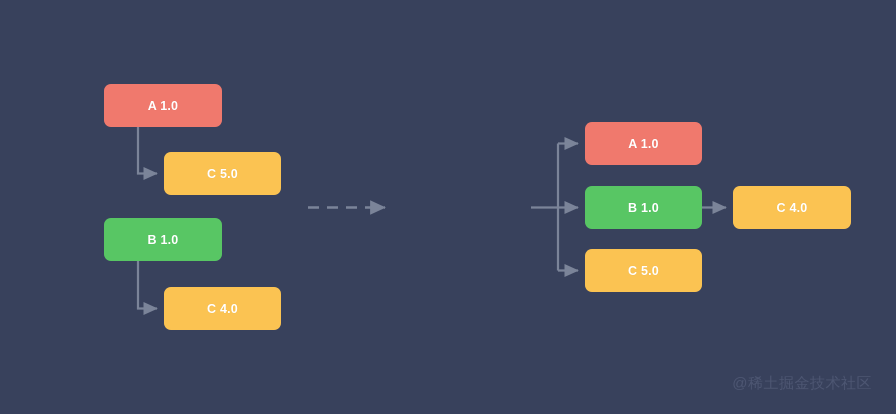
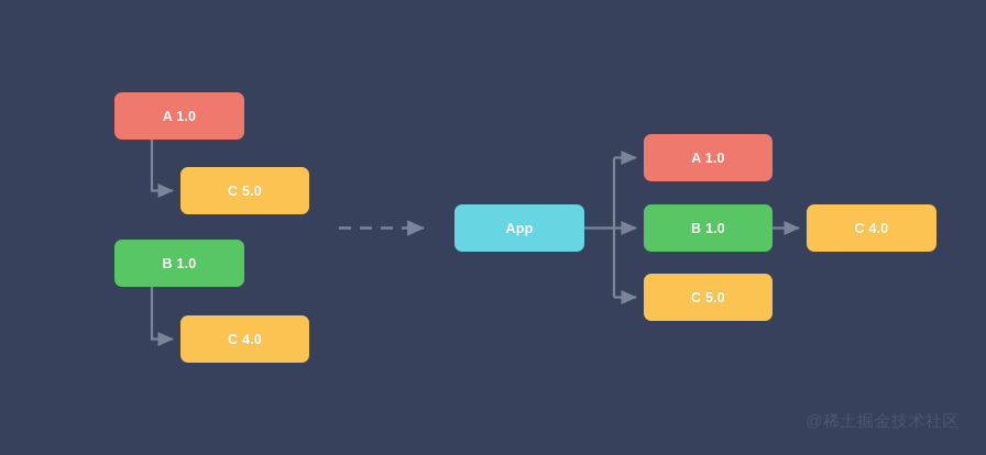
  A 1.0
  C 5.0
  B 1.0
  C 4.0
+ App
  A 1.0
  B 1.0
  C 5.0
  C 4.0
